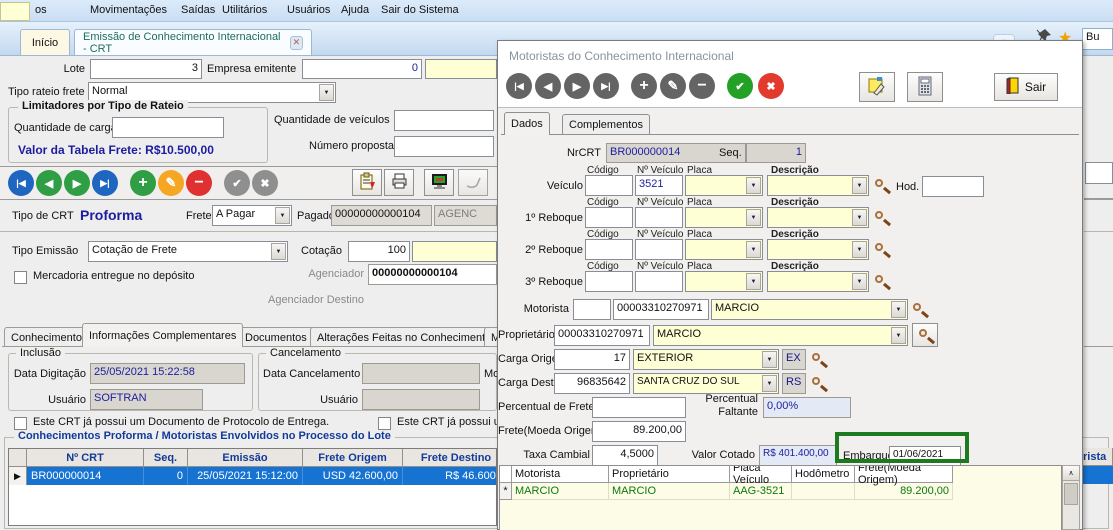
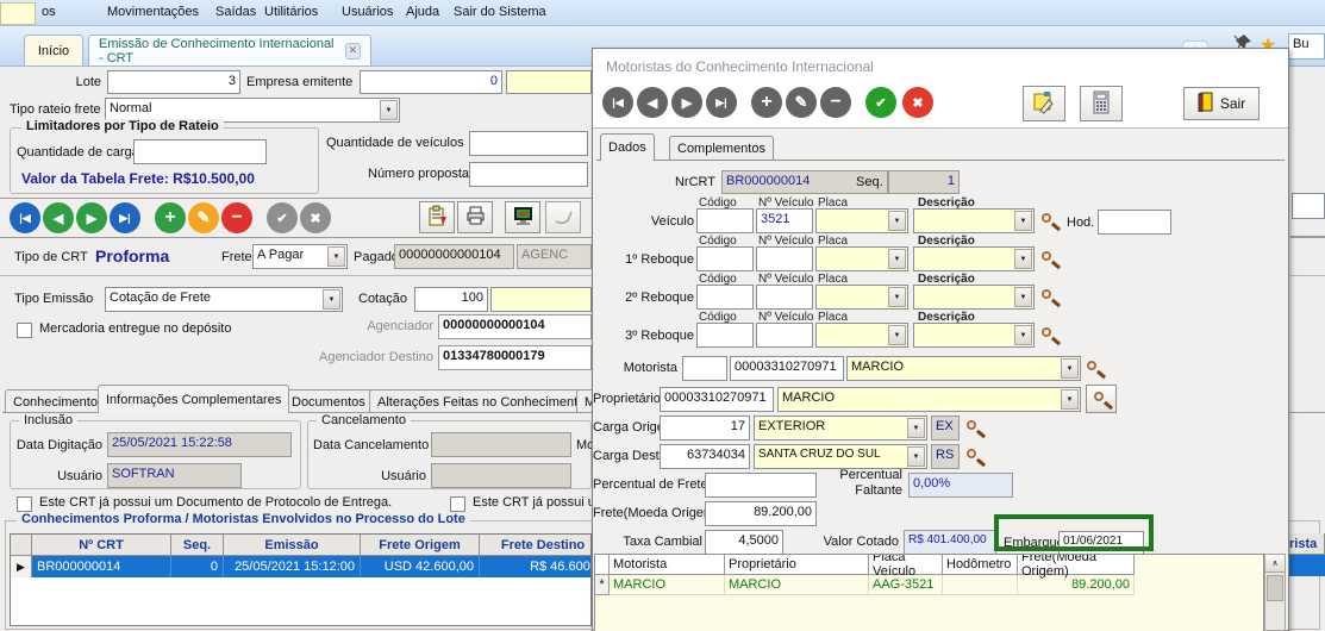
  os
  Movimentações
  Saídas
  Utilitários
  Usuários
  Ajuda
  Sair do Sistema
  Início
  Emissão de Conhecimento Internacional - CRT
  ✕
  ★
  Bu
  Lote
  3
  Empresa emitente
  0
  Tipo rateio frete
  Normal
  Limitadores por Tipo de Rateio
  Quantidade de carg
  Valor da Tabela Frete: R$10.500,00
  Quantidade de veículos
  Número proposta
  |◀
  ◀
  ▶
  ▶|
  +
  ✎
  −
  ✔
  ✖
  Tipo de CRT
  Proforma
  Frete
  A Pagar
  Pagad
  00000000000104
  AGENC
  Tipo Emissão
  Cotação de Frete
  Cotação
  100
  Mercadoria entregue no depósito
  Agenciador
  00000000000104
  Agenciador Destino
+ 01334780000179
  Conhecimento
  Informações Complementares
  Documentos
  Alterações Feitas no Conhecimen
  M
  Inclusão
  Data Digitação
  25/05/2021 15:22:58
  Usuário
  SOFTRAN
  Cancelamento
  Data Cancelamento
  Usuário
  Este CRT já possui um Documento de Protocolo de Entrega.
  Este CRT já possui
  Conhecimentos Proforma / Motoristas Envolvidos no Processo do Lote
  Nº CRT
  Seq.
  Emissão
  Frete Origem
  Frete Destino
  ▶
  BR000000014
  0
  25/05/2021 15:12:00
  USD 42.600,00
  R$ 46.600
  rista
  Motoristas do Conhecimento Internacional
  |◀
  ◀
  ▶
  ▶|
  +
  ✎
  −
  ✔
  ✖
  Sair
  Dados
  Complementos
  NrCRT
  BR000000014
  Seq.
  1
  Código
  Nº Veículo
  Placa
  Descrição
  Veículo
  3521
  Hod.
  Código
  Nº Veículo
  Placa
  Descrição
  1º Reboque
  Código
  Nº Veículo
  Placa
  Descrição
  2º Reboque
  Código
  Nº Veículo
  Placa
  Descrição
  3º Reboque
  Motorista
  00003310270971
  MARCIO
  Proprietário
  00003310270971
  MARCIO
  Carga Orig
  17
  EXTERIOR
  EX
  Carga Dest
- 96835642
+ 63734034
  SANTA CRUZ DO SUL
  RS
  Percentual de Fret
  Percentual
  Faltante
  0,00%
  Frete(Moeda Orige
  89.200,00
  Taxa Cambial
  4,5000
  Valor Cotado
  R$ 401.400,00
  Embarqu
  01/06/2021
  Motorista
  Proprietário
  Placa Veículo
  Hodômetro
  Frete(Moeda Origem)
  *
  MARCIO
  MARCIO
  AAG-3521
  89.200,00
